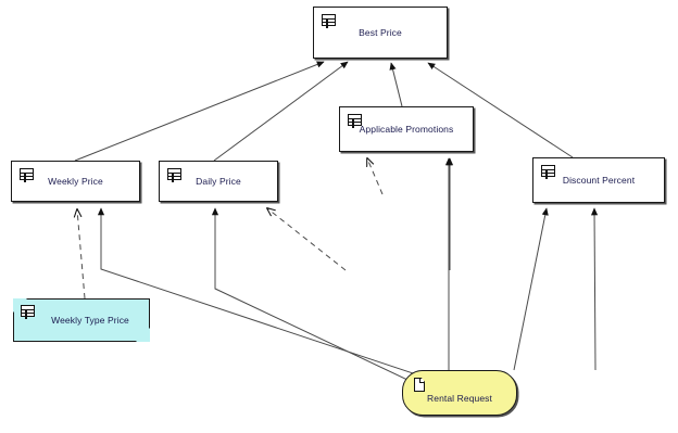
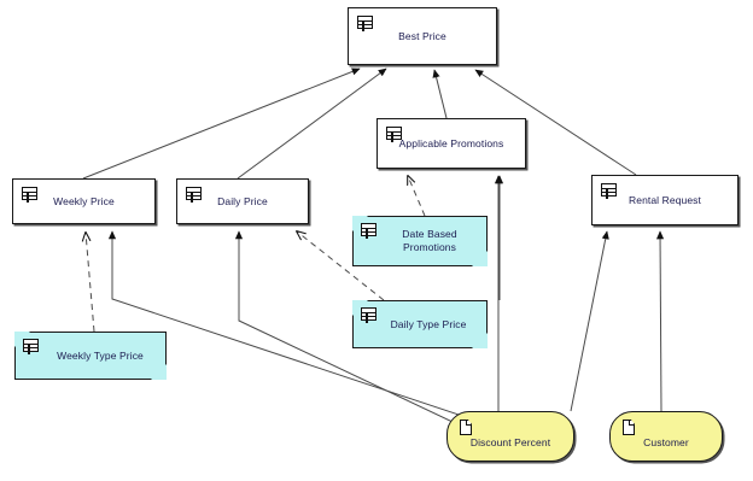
  Best Price
  Applicable Promotions
  Weekly Price
  Daily Price
- Discount Percent
+ Rental Request
+ Date Based Promotions
+ Daily Type Price
  Weekly Type Price
- Rental Request
+ Discount Percent
+ Customer
